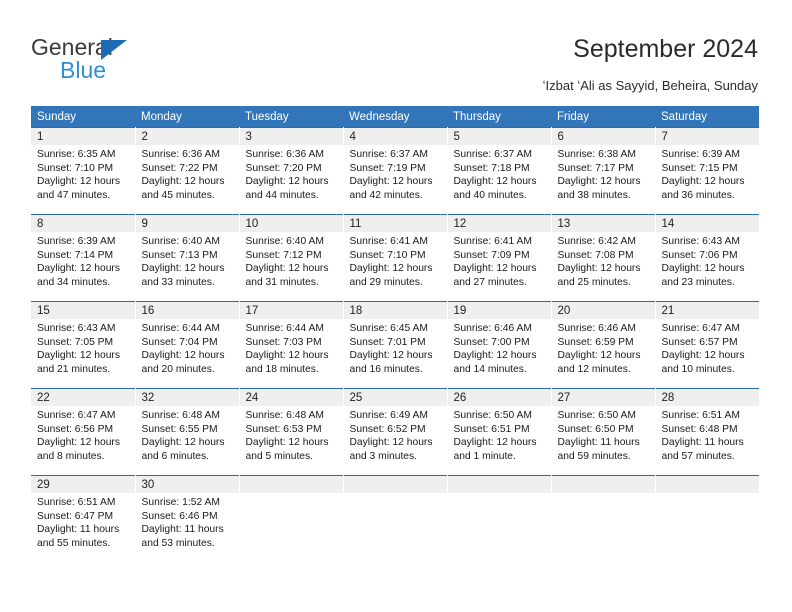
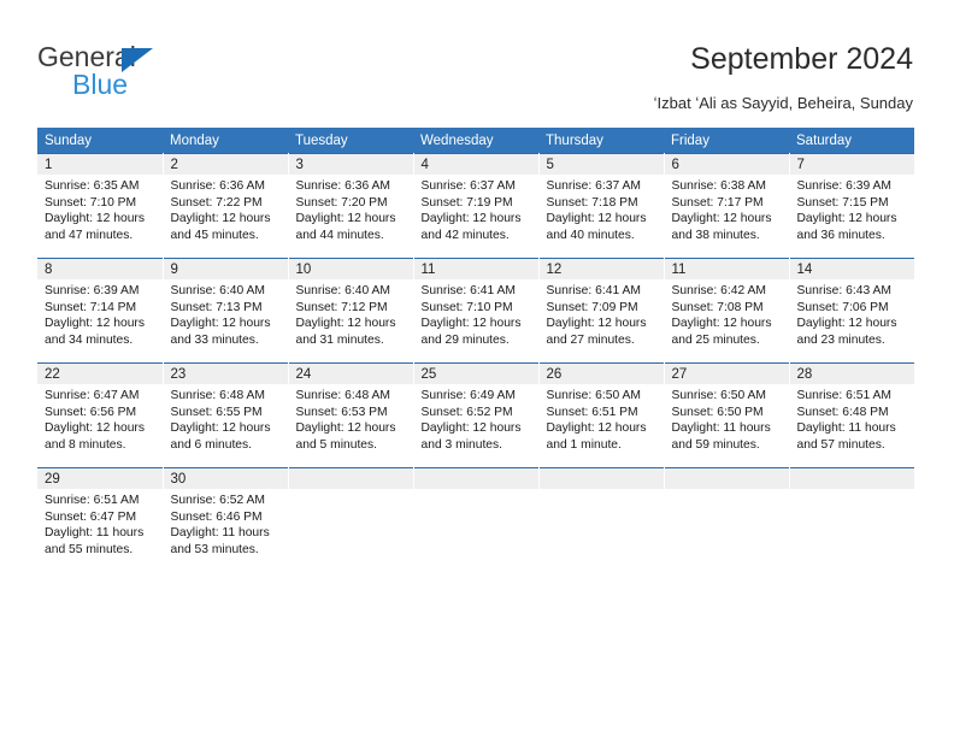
  General
  Blue
  September 2024
  ʻIzbat ʻAli as Sayyid, Beheira, Sunday
  Sunday	Monday	Tuesday	Wednesday	Thursday	Friday	Saturday
  1Sunrise: 6:35 AMSunset: 7:10 PMDaylight: 12 hoursand 47 minutes.	2Sunrise: 6:36 AMSunset: 7:22 PMDaylight: 12 hoursand 45 minutes.	3Sunrise: 6:36 AMSunset: 7:20 PMDaylight: 12 hoursand 44 minutes.	4Sunrise: 6:37 AMSunset: 7:19 PMDaylight: 12 hoursand 42 minutes.	5Sunrise: 6:37 AMSunset: 7:18 PMDaylight: 12 hoursand 40 minutes.	6Sunrise: 6:38 AMSunset: 7:17 PMDaylight: 12 hoursand 38 minutes.	7Sunrise: 6:39 AMSunset: 7:15 PMDaylight: 12 hoursand 36 minutes.
- 8Sunrise: 6:39 AMSunset: 7:14 PMDaylight: 12 hoursand 34 minutes.	9Sunrise: 6:40 AMSunset: 7:13 PMDaylight: 12 hoursand 33 minutes.	10Sunrise: 6:40 AMSunset: 7:12 PMDaylight: 12 hoursand 31 minutes.	11Sunrise: 6:41 AMSunset: 7:10 PMDaylight: 12 hoursand 29 minutes.	12Sunrise: 6:41 AMSunset: 7:09 PMDaylight: 12 hoursand 27 minutes.	13Sunrise: 6:42 AMSunset: 7:08 PMDaylight: 12 hoursand 25 minutes.	14Sunrise: 6:43 AMSunset: 7:06 PMDaylight: 12 hoursand 23 minutes.
+ 8Sunrise: 6:39 AMSunset: 7:14 PMDaylight: 12 hoursand 34 minutes.	9Sunrise: 6:40 AMSunset: 7:13 PMDaylight: 12 hoursand 33 minutes.	10Sunrise: 6:40 AMSunset: 7:12 PMDaylight: 12 hoursand 31 minutes.	11Sunrise: 6:41 AMSunset: 7:10 PMDaylight: 12 hoursand 29 minutes.	12Sunrise: 6:41 AMSunset: 7:09 PMDaylight: 12 hoursand 27 minutes.	11Sunrise: 6:42 AMSunset: 7:08 PMDaylight: 12 hoursand 25 minutes.	14Sunrise: 6:43 AMSunset: 7:06 PMDaylight: 12 hoursand 23 minutes.
- 15Sunrise: 6:43 AMSunset: 7:05 PMDaylight: 12 hoursand 21 minutes.	16Sunrise: 6:44 AMSunset: 7:04 PMDaylight: 12 hoursand 20 minutes.	17Sunrise: 6:44 AMSunset: 7:03 PMDaylight: 12 hoursand 18 minutes.	18Sunrise: 6:45 AMSunset: 7:01 PMDaylight: 12 hoursand 16 minutes.	19Sunrise: 6:46 AMSunset: 7:00 PMDaylight: 12 hoursand 14 minutes.	20Sunrise: 6:46 AMSunset: 6:59 PMDaylight: 12 hoursand 12 minutes.	21Sunrise: 6:47 AMSunset: 6:57 PMDaylight: 12 hoursand 10 minutes.
- 22Sunrise: 6:47 AMSunset: 6:56 PMDaylight: 12 hoursand 8 minutes.	32Sunrise: 6:48 AMSunset: 6:55 PMDaylight: 12 hoursand 6 minutes.	24Sunrise: 6:48 AMSunset: 6:53 PMDaylight: 12 hoursand 5 minutes.	25Sunrise: 6:49 AMSunset: 6:52 PMDaylight: 12 hoursand 3 minutes.	26Sunrise: 6:50 AMSunset: 6:51 PMDaylight: 12 hoursand 1 minute.	27Sunrise: 6:50 AMSunset: 6:50 PMDaylight: 11 hoursand 59 minutes.	28Sunrise: 6:51 AMSunset: 6:48 PMDaylight: 11 hoursand 57 minutes.
+ 22Sunrise: 6:47 AMSunset: 6:56 PMDaylight: 12 hoursand 8 minutes.	23Sunrise: 6:48 AMSunset: 6:55 PMDaylight: 12 hoursand 6 minutes.	24Sunrise: 6:48 AMSunset: 6:53 PMDaylight: 12 hoursand 5 minutes.	25Sunrise: 6:49 AMSunset: 6:52 PMDaylight: 12 hoursand 3 minutes.	26Sunrise: 6:50 AMSunset: 6:51 PMDaylight: 12 hoursand 1 minute.	27Sunrise: 6:50 AMSunset: 6:50 PMDaylight: 11 hoursand 59 minutes.	28Sunrise: 6:51 AMSunset: 6:48 PMDaylight: 11 hoursand 57 minutes.
- 29Sunrise: 6:51 AMSunset: 6:47 PMDaylight: 11 hoursand 55 minutes.	30Sunrise: 1:52 AMSunset: 6:46 PMDaylight: 11 hoursand 53 minutes.
+ 29Sunrise: 6:51 AMSunset: 6:47 PMDaylight: 11 hoursand 55 minutes.	30Sunrise: 6:52 AMSunset: 6:46 PMDaylight: 11 hoursand 53 minutes.
